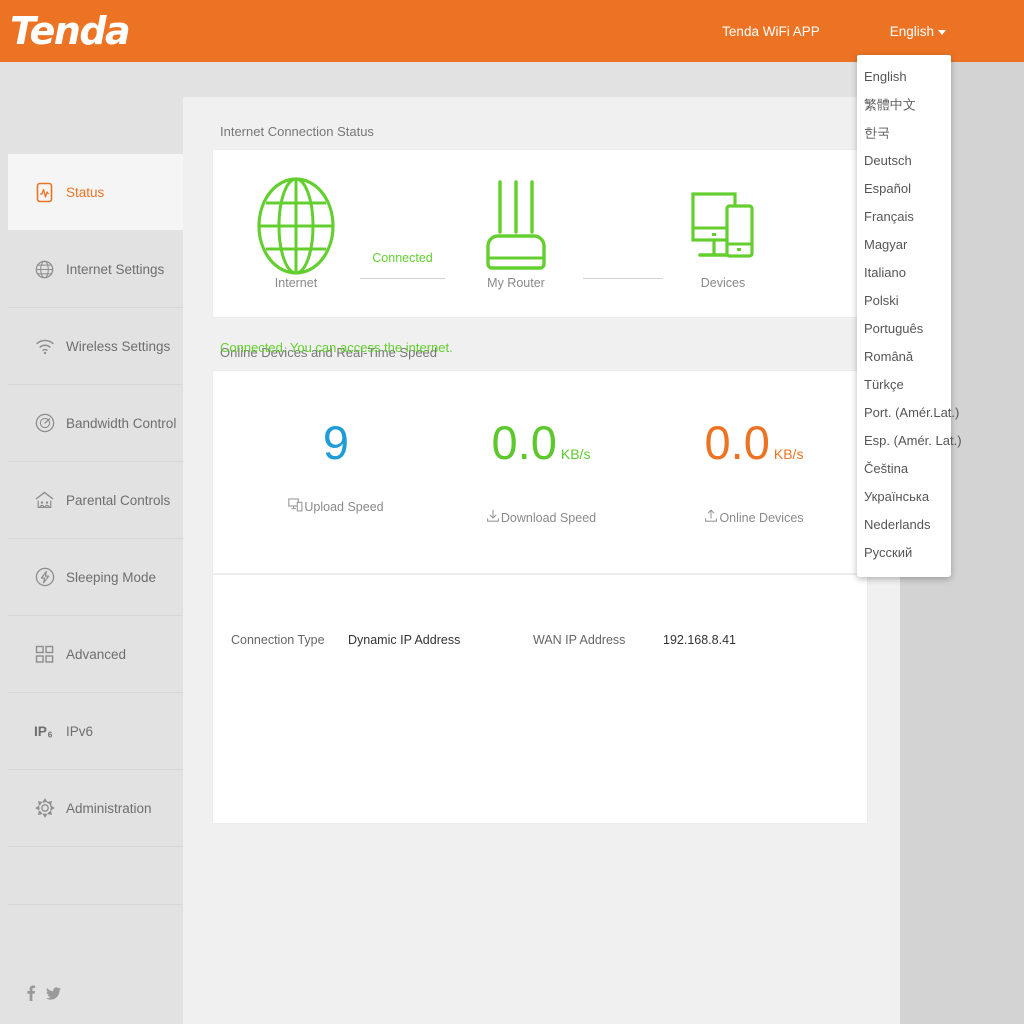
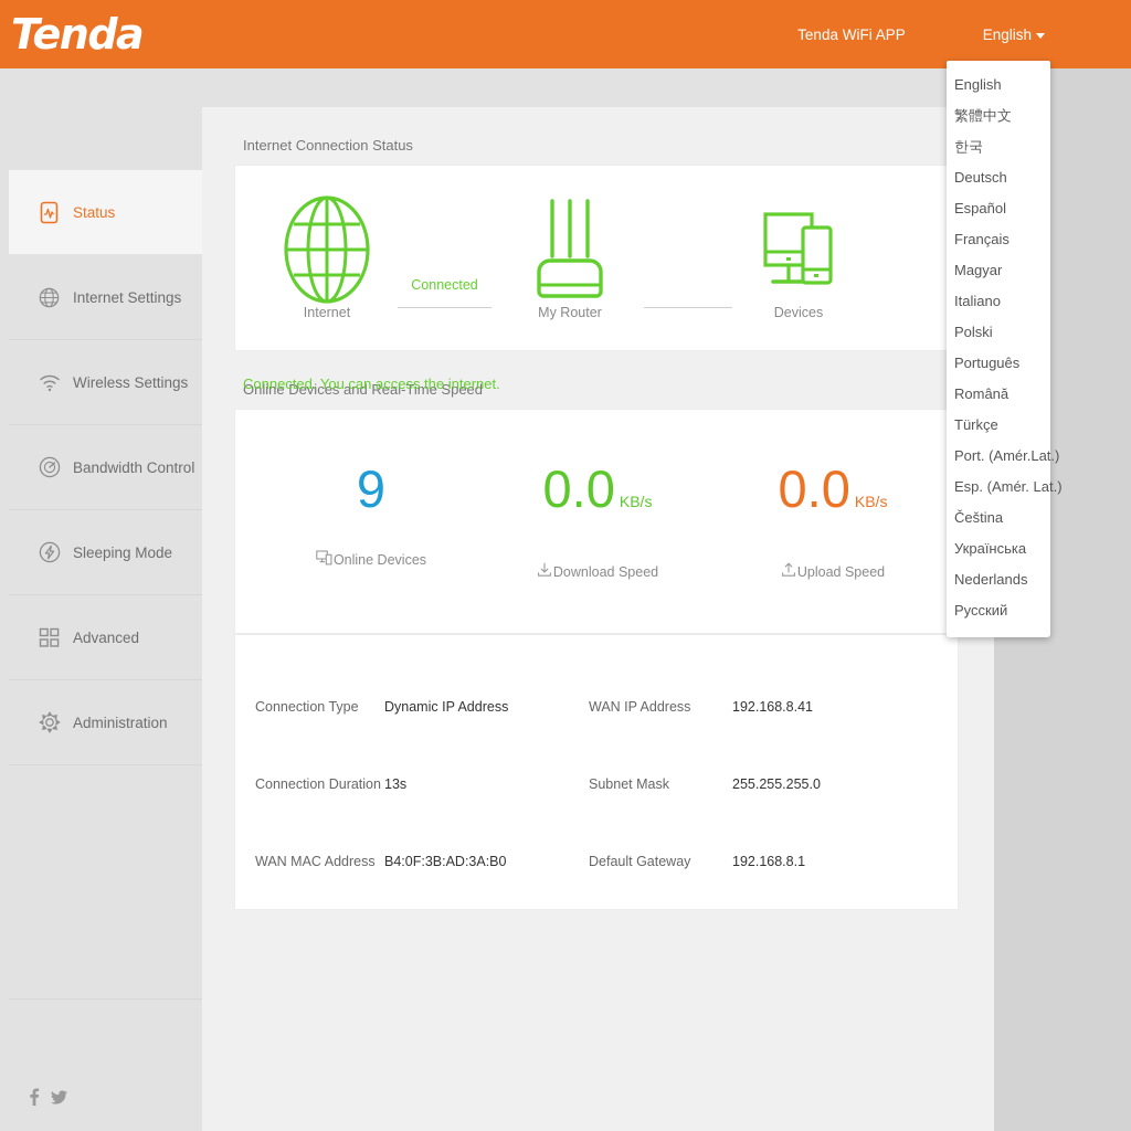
  Status
  Internet Settings
  Wireless Settings
  Bandwidth Control
- Parental Controls
  Sleeping Mode
  Advanced
- IP
- 6
- IPv6
  Administration
  Internet Connection Status
  Internet
  Connected
  My Router
  Devices
  Connected. You can access the internet.
  Online Devices and Real-Time Speed
  9
- Upload Speed
+ Online Devices
  0.0 KB/s
  Download Speed
  0.0 KB/s
- Online Devices
+ Upload Speed
  Connection Type
  Dynamic IP Address
  WAN IP Address
  192.168.8.41
+ Connection Duration
+ 13s
+ Subnet Mask
+ 255.255.255.0
+ WAN MAC Address
+ B4:0F:3B:AD:3A:B0
+ Default Gateway
+ 192.168.8.1
  Tenda
  Tenda WiFi APP
  English
  English
  繁體中文
  한국
  Deutsch
  Español
  Français
  Magyar
  Italiano
  Polski
  Português
  Română
  Türkçe
  Port. (Amér.Lat.)
  Esp. (Amér. Lat.)
  Čeština
  Українська
  Nederlands
  Русский
